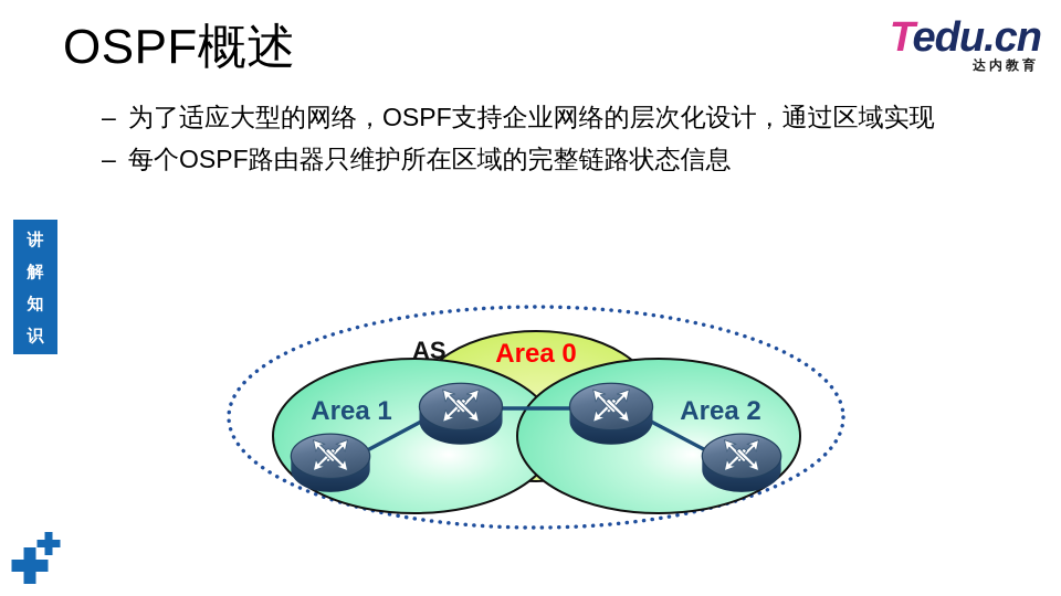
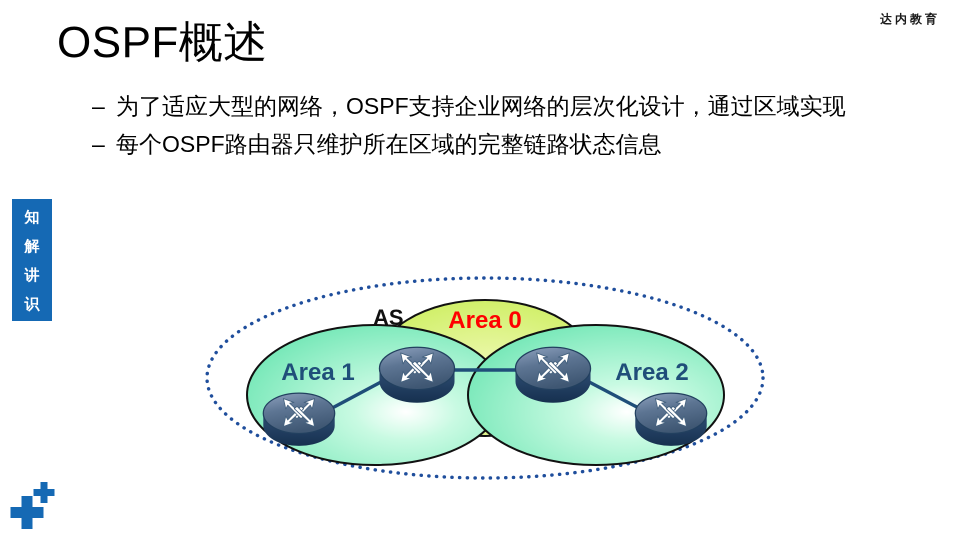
  OSPF概述
  –
  为了适应大型的网络，OSPF支持企业网络的层次化设计，通过区域实现
  –
  每个OSPF路由器只维护所在区域的完整链路状态信息
- 讲
+ 知
  解
- 知
+ 讲
  识
- Tedu.cn
  达内教育
  AS
  Area 0
  Area 1
  Area 2
